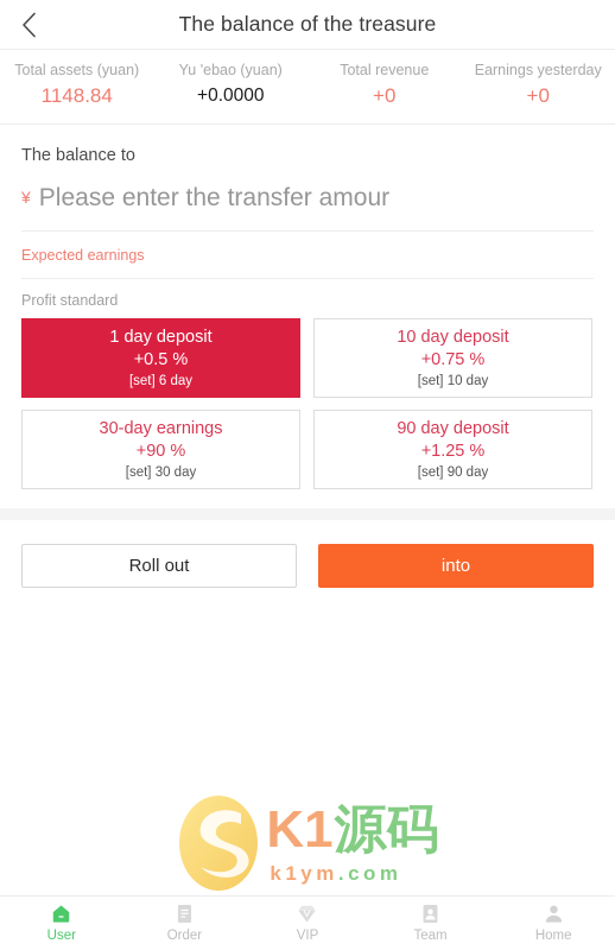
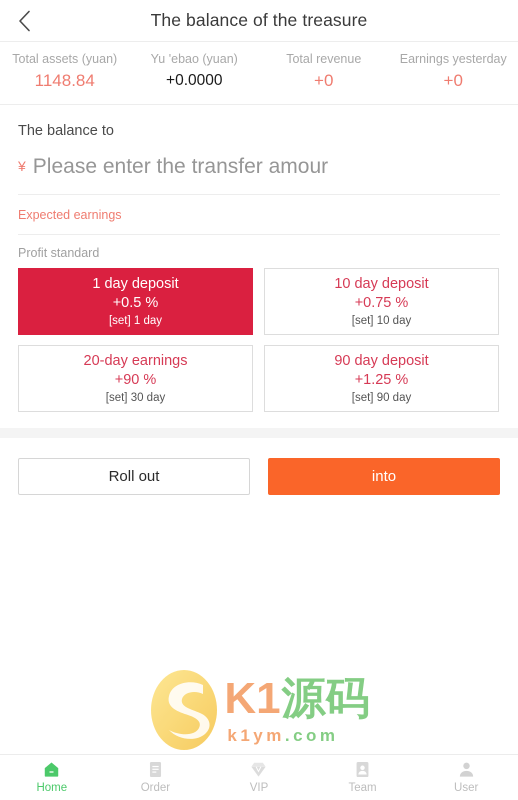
  The balance of the treasure
  Total assets (yuan)
  1148.84
  Yu 'ebao (yuan)
  +0.0000
  Total revenue
  +0
  Earnings yesterday
  +0
  The balance to
  ¥
  Please enter the transfer amour
  Expected earnings
  Profit standard
  1 day deposit
  +0.5 %
- [set] 6 day
+ [set] 1 day
  10 day deposit
  +0.75 %
  [set] 10 day
- 30-day earnings
+ 20-day earnings
  +90 %
  [set] 30 day
  90 day deposit
  +1.25 %
  [set] 90 day
  Roll out
  into
  K1
  源码
  k1ym.com
- User
+ Home
  Order
  VIP
  Team
- Home
+ User
